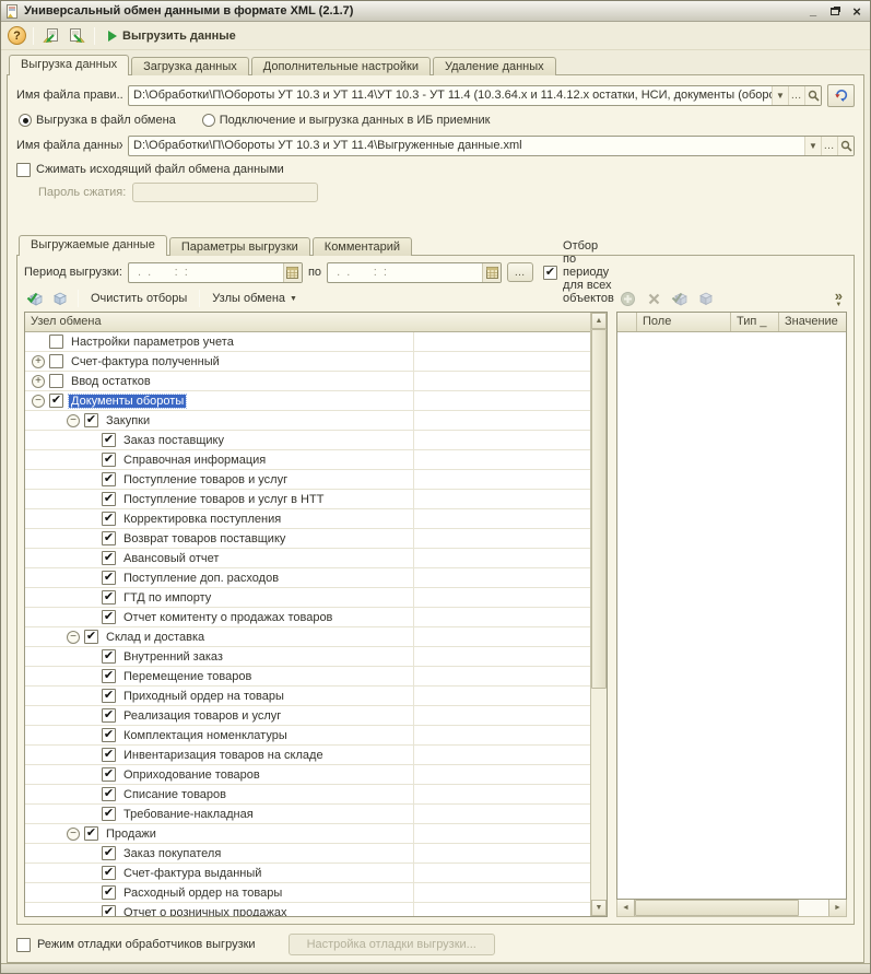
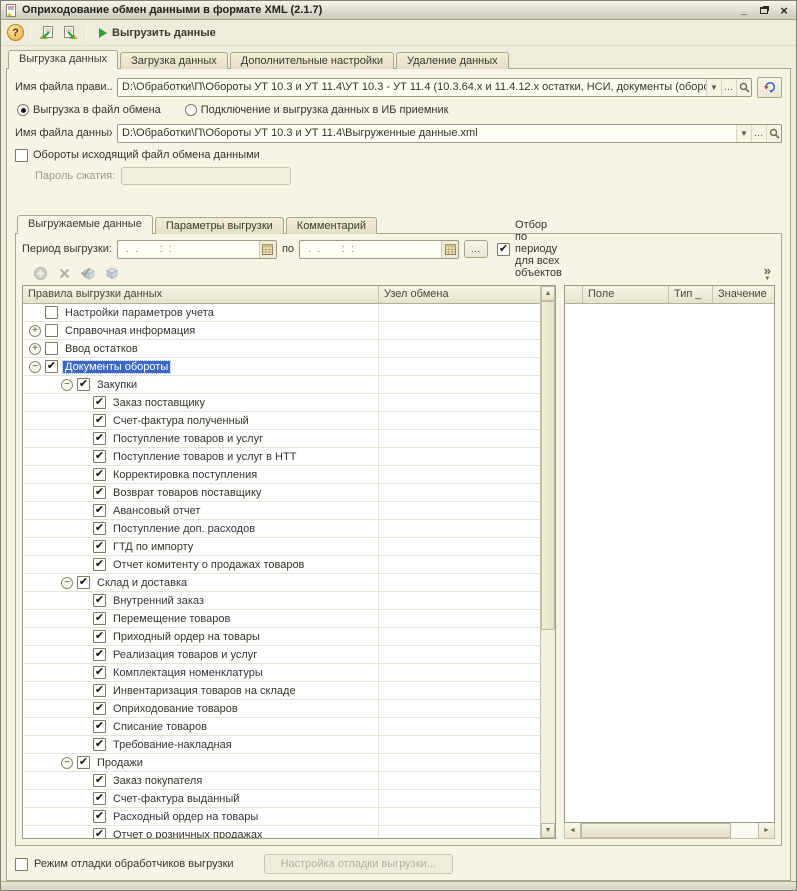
- Универсальный обмен данными в формате XML (2.1.7)
+ Оприходование обмен данными в формате XML (2.1.7)
  _
  ×
  ?
  Выгрузить данные
  Выгрузка данных
  Загрузка данных
  Дополнительные настройки
  Удаление данных
  Имя файла прави..
  D:\Обработки\П\Обороты УТ 10.3 и УТ 11.4\УТ 10.3 - УТ 11.4 (10.3.64.x и 11.4.12.x остатки, НСИ, документы (обор
  ▼
  …
  Выгрузка в файл обмена
  Подключение и выгрузка данных в ИБ приемник
  Имя файла данных
  D:\Обработки\П\Обороты УТ 10.3 и УТ 11.4\Выгруженные данные.xml
  ▼
  …
- Сжимать исходящий файл обмена данными
+ Обороты исходящий файл обмена данными
  Пароль сжатия:
  Выгружаемые данные
  Параметры выгрузки
  Комментарий
  Период выгрузки:
  . . : :
  по
  . . : :
  …
  ✔
  Отбор по периоду для всех объектов
- Очистить отборы
- Узлы обмена
  »
+ Правила выгрузки данных
  Узел обмена
  Настройки параметров учета
  +
- Счет-фактура полученный
+ Справочная информация
  +
  Ввод остатков
  −
  ✔
  Документы обороты
  −
  ✔
  Закупки
  ✔
  Заказ поставщику
  ✔
- Справочная информация
+ Счет-фактура полученный
  ✔
  Поступление товаров и услуг
  ✔
  Поступление товаров и услуг в НТТ
  ✔
  Корректировка поступления
  ✔
  Возврат товаров поставщику
  ✔
  Авансовый отчет
  ✔
  Поступление доп. расходов
  ✔
  ГТД по импорту
  ✔
  Отчет комитенту о продажах товаров
  −
  ✔
  Склад и доставка
  ✔
  Внутренний заказ
  ✔
  Перемещение товаров
  ✔
  Приходный ордер на товары
  ✔
  Реализация товаров и услуг
  ✔
  Комплектация номенклатуры
  ✔
  Инвентаризация товаров на складе
  ✔
  Оприходование товаров
  ✔
  Списание товаров
  ✔
  Требование-накладная
  −
  ✔
  Продажи
  ✔
  Заказ покупателя
  ✔
  Счет-фактура выданный
  ✔
  Расходный ордер на товары
  ✔
  Отчет о розничных продажах
  Поле
  Тип _
  Значение
  Режим отладки обработчиков выгрузки
  Настройка отладки выгрузки...
